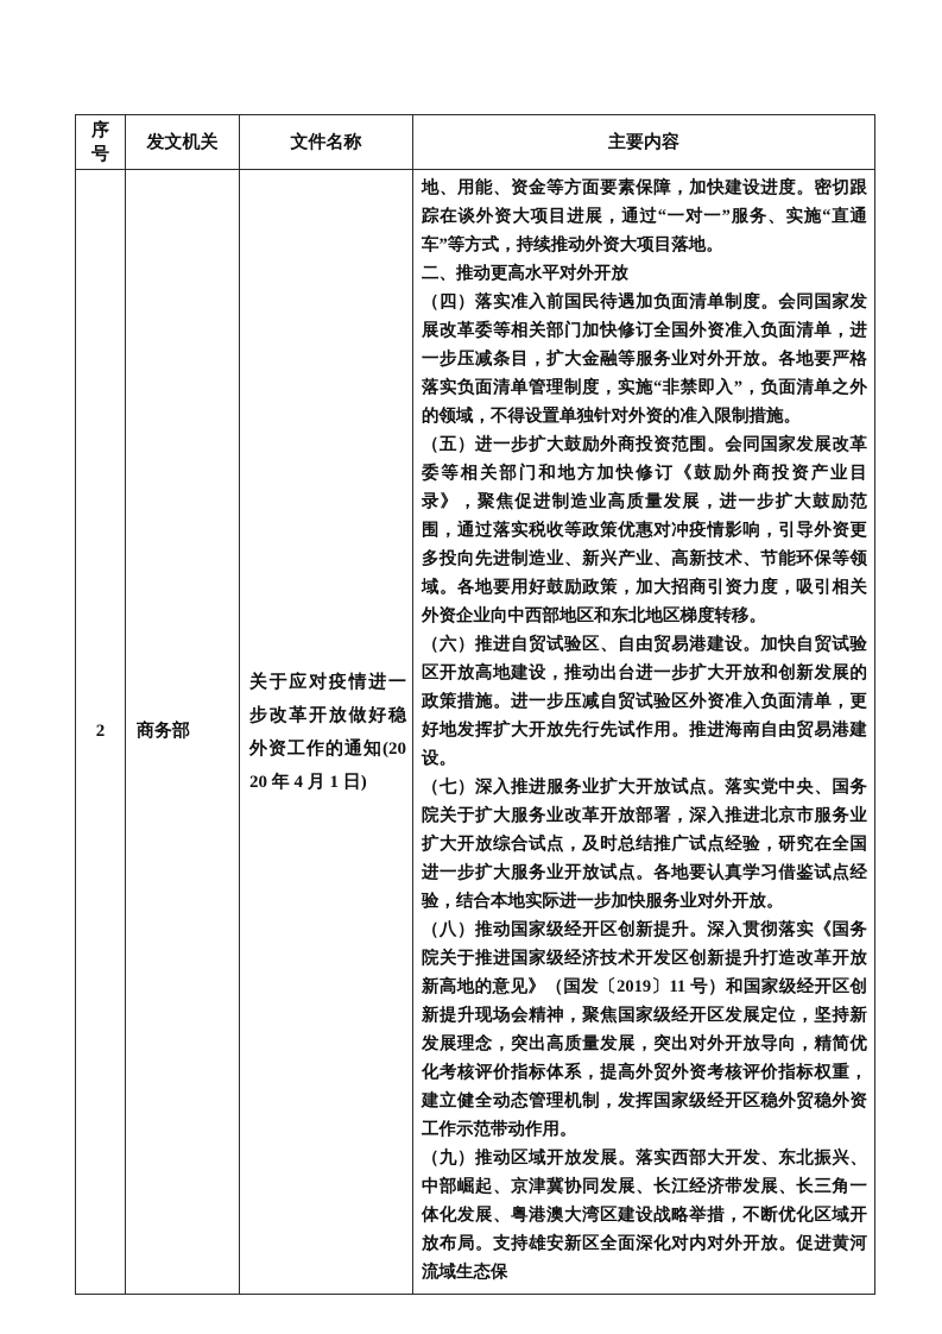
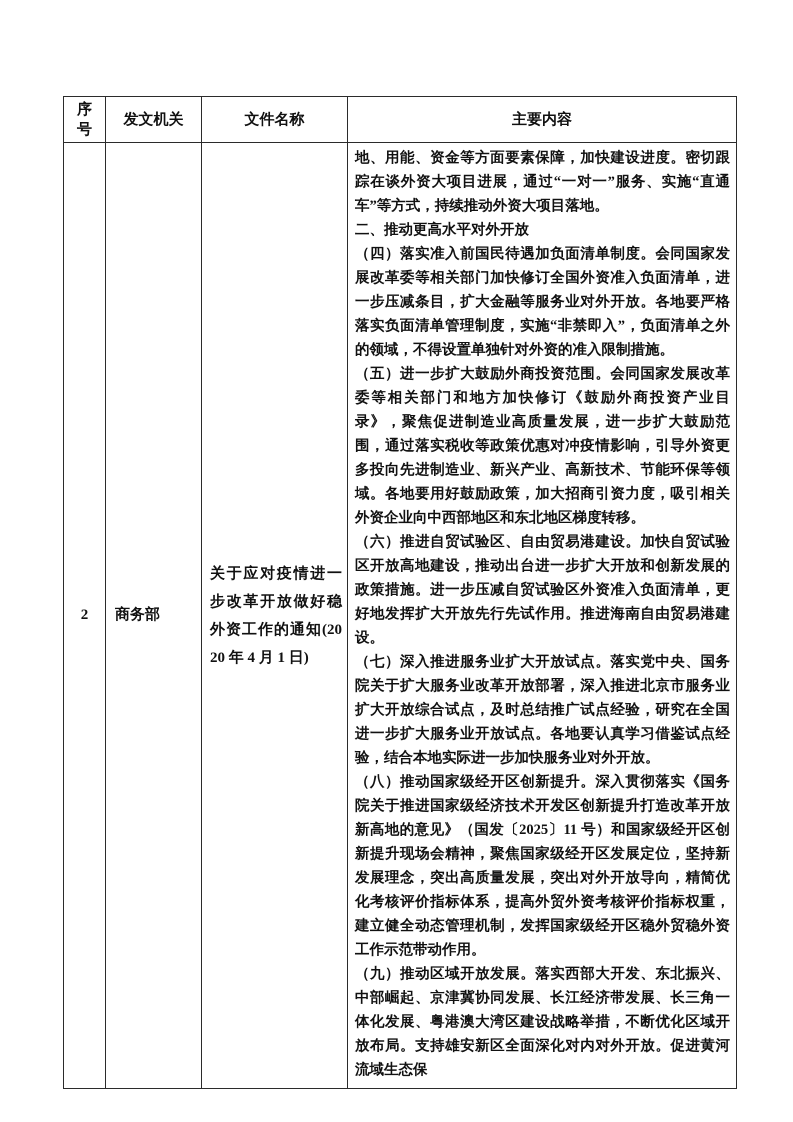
  序号	发文机关	文件名称	主要内容
- 2	商务部	关于应对疫情进一步改革开放做好稳外资工作的通知(2020 年 4 月 1 日)	地、用能、资金等方面要素保障，加快建设进度。密切跟踪在谈外资大项目进展，通过“一对一”服务、实施“直通车”等方式，持续推动外资大项目落地。 二、推动更高水平对外开放 （四）落实准入前国民待遇加负面清单制度。会同国家发展改革委等相关部门加快修订全国外资准入负面清单，进一步压减条目，扩大金融等服务业对外开放。各地要严格落实负面清单管理制度，实施“非禁即入”，负面清单之外的领域，不得设置单独针对外资的准入限制措施。 （五）进一步扩大鼓励外商投资范围。会同国家发展改革委等相关部门和地方加快修订《鼓励外商投资产业目录》，聚焦促进制造业高质量发展，进一步扩大鼓励范围，通过落实税收等政策优惠对冲疫情影响，引导外资更多投向先进制造业、新兴产业、高新技术、节能环保等领域。各地要用好鼓励政策，加大招商引资力度，吸引相关外资企业向中西部地区和东北地区梯度转移。 （六）推进自贸试验区、自由贸易港建设。加快自贸试验区开放高地建设，推动出台进一步扩大开放和创新发展的政策措施。进一步压减自贸试验区外资准入负面清单，更好地发挥扩大开放先行先试作用。推进海南自由贸易港建设。 （七）深入推进服务业扩大开放试点。落实党中央、国务院关于扩大服务业改革开放部署，深入推进北京市服务业扩大开放综合试点，及时总结推广试点经验，研究在全国进一步扩大服务业开放试点。各地要认真学习借鉴试点经验，结合本地实际进一步加快服务业对外开放。 （八）推动国家级经开区创新提升。深入贯彻落实《国务院关于推进国家级经济技术开发区创新提升打造改革开放新高地的意见》（国发〔2019〕11 号）和国家级经开区创新提升现场会精神，聚焦国家级经开区发展定位，坚持新发展理念，突出高质量发展，突出对外开放导向，精简优化考核评价指标体系，提高外贸外资考核评价指标权重，建立健全动态管理机制，发挥国家级经开区稳外贸稳外资工作示范带动作用。 （九）推动区域开放发展。落实西部大开发、东北振兴、中部崛起、京津冀协同发展、长江经济带发展、长三角一体化发展、粤港澳大湾区建设战略举措，不断优化区域开放布局。支持雄安新区全面深化对内对外开放。促进黄河流域生态保
+ 2	商务部	关于应对疫情进一步改革开放做好稳外资工作的通知(2020 年 4 月 1 日)	地、用能、资金等方面要素保障，加快建设进度。密切跟踪在谈外资大项目进展，通过“一对一”服务、实施“直通车”等方式，持续推动外资大项目落地。 二、推动更高水平对外开放 （四）落实准入前国民待遇加负面清单制度。会同国家发展改革委等相关部门加快修订全国外资准入负面清单，进一步压减条目，扩大金融等服务业对外开放。各地要严格落实负面清单管理制度，实施“非禁即入”，负面清单之外的领域，不得设置单独针对外资的准入限制措施。 （五）进一步扩大鼓励外商投资范围。会同国家发展改革委等相关部门和地方加快修订《鼓励外商投资产业目录》，聚焦促进制造业高质量发展，进一步扩大鼓励范围，通过落实税收等政策优惠对冲疫情影响，引导外资更多投向先进制造业、新兴产业、高新技术、节能环保等领域。各地要用好鼓励政策，加大招商引资力度，吸引相关外资企业向中西部地区和东北地区梯度转移。 （六）推进自贸试验区、自由贸易港建设。加快自贸试验区开放高地建设，推动出台进一步扩大开放和创新发展的政策措施。进一步压减自贸试验区外资准入负面清单，更好地发挥扩大开放先行先试作用。推进海南自由贸易港建设。 （七）深入推进服务业扩大开放试点。落实党中央、国务院关于扩大服务业改革开放部署，深入推进北京市服务业扩大开放综合试点，及时总结推广试点经验，研究在全国进一步扩大服务业开放试点。各地要认真学习借鉴试点经验，结合本地实际进一步加快服务业对外开放。 （八）推动国家级经开区创新提升。深入贯彻落实《国务院关于推进国家级经济技术开发区创新提升打造改革开放新高地的意见》（国发〔2025〕11 号）和国家级经开区创新提升现场会精神，聚焦国家级经开区发展定位，坚持新发展理念，突出高质量发展，突出对外开放导向，精简优化考核评价指标体系，提高外贸外资考核评价指标权重，建立健全动态管理机制，发挥国家级经开区稳外贸稳外资工作示范带动作用。 （九）推动区域开放发展。落实西部大开发、东北振兴、中部崛起、京津冀协同发展、长江经济带发展、长三角一体化发展、粤港澳大湾区建设战略举措，不断优化区域开放布局。支持雄安新区全面深化对内对外开放。促进黄河流域生态保
